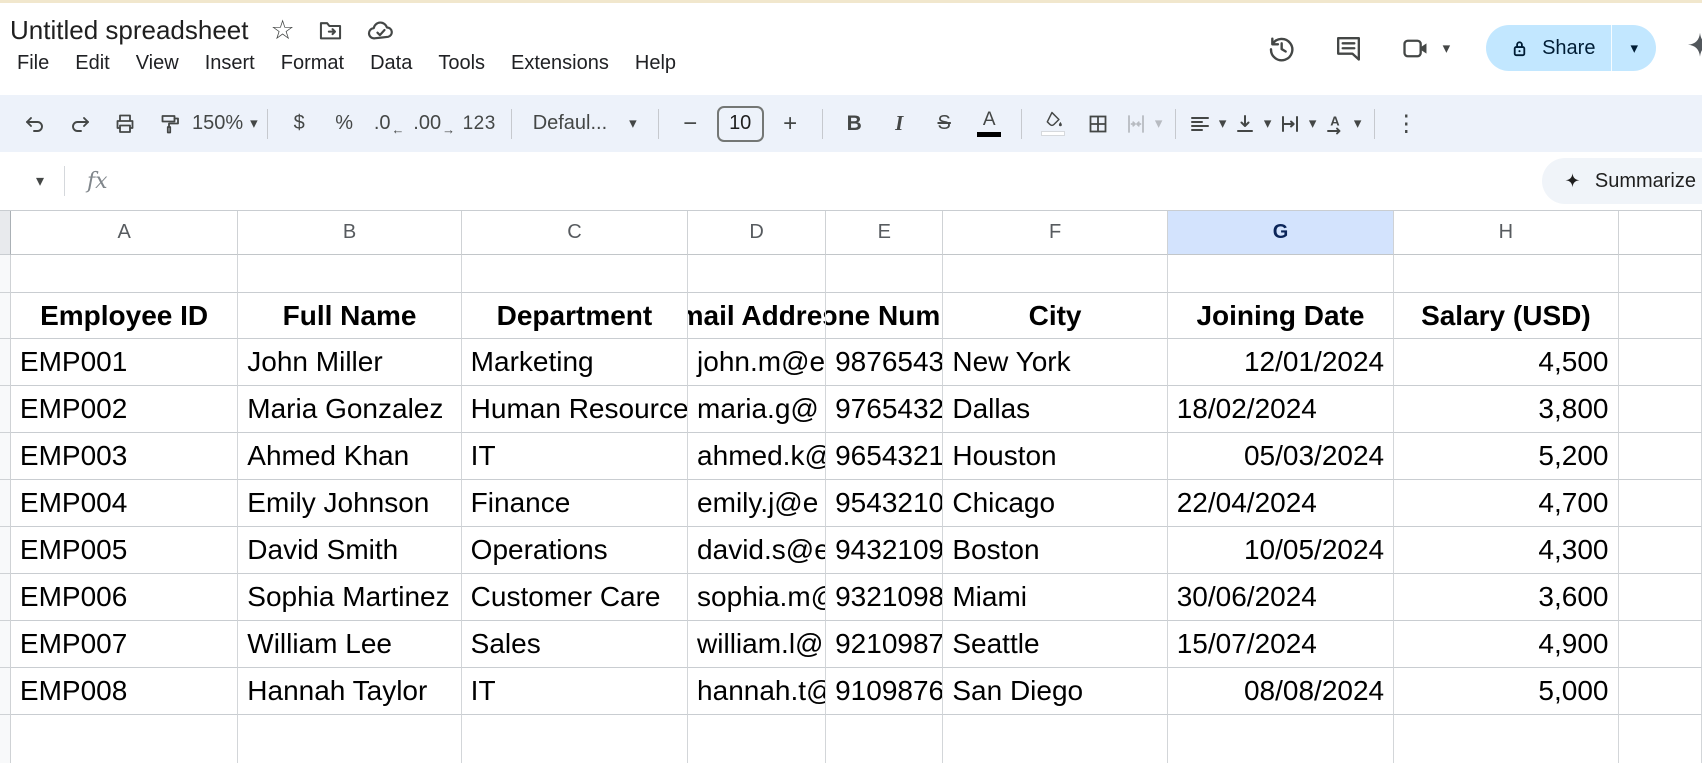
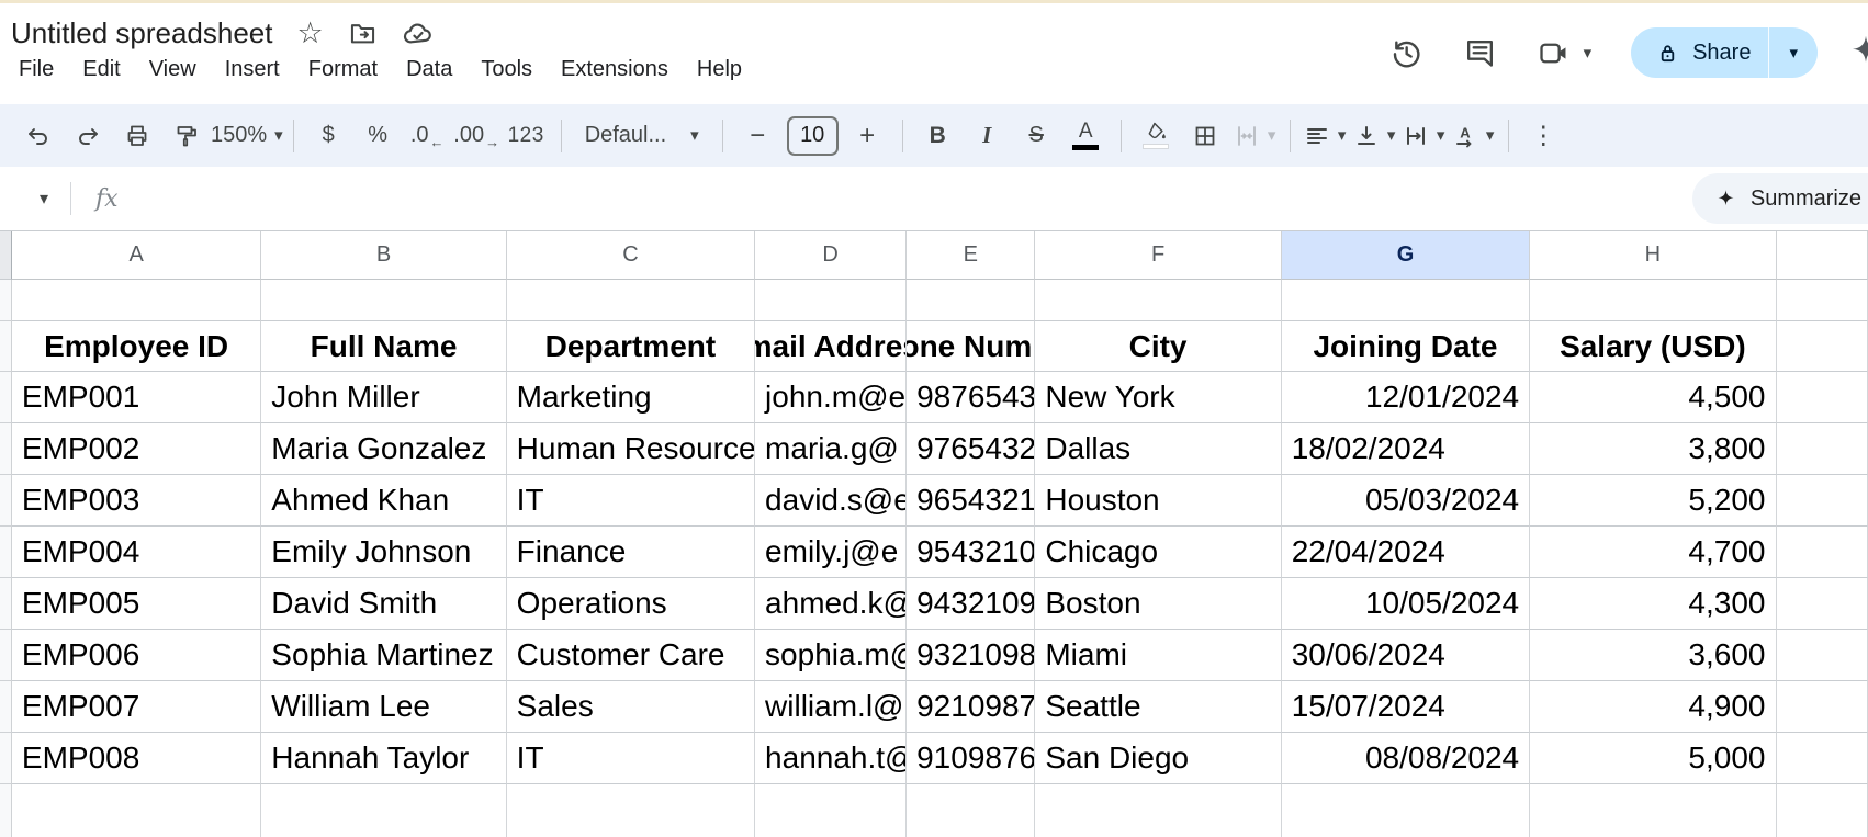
  Untitled spreadsheet
  ☆
  File
  Edit
  View
  Insert
  Format
  Data
  Tools
  Extensions
  Help
  ▾
  Share
  ▾
  150%
  ▾
  $
  %
  .0
  ←
  .00
  →
  123
  Defaul...
  ▾
  −
  10
  +
  B
  I
  S
  A
  ▾
  ▾
  ▾
  ▾
  A
  ▾
  ⋮
  ▾
  fx
  Summarize
  A
  B
  C
  D
  E
  F
  G
  H
  Employee ID
  Full Name
  Department
  mail Addre
  City
  Joining Date
  Salary (USD)
  EMP001
  John Miller
  Marketing
  john.m@e
  9876543
  New York
  12/01/2024
  4,500
  EMP002
  Maria Gonzalez
  Human Resource
  maria.g@
  9765432
  Dallas
  18/02/2024
  3,800
  EMP003
  Ahmed Khan
  IT
- ahmed.k@
+ david.s@e
  9654321
  Houston
  05/03/2024
  5,200
  EMP004
  Emily Johnson
  Finance
  emily.j@e
  9543210
  Chicago
  22/04/2024
  4,700
  EMP005
  David Smith
  Operations
- david.s@e
+ ahmed.k@
  9432109
  Boston
  10/05/2024
  4,300
  EMP006
  Sophia Martinez
  Customer Care
  sophia.m@
  9321098
  Miami
  30/06/2024
  3,600
  EMP007
  William Lee
  Sales
  william.l@
  9210987
  Seattle
  15/07/2024
  4,900
  EMP008
  Hannah Taylor
  IT
  hannah.t@
  9109876
  San Diego
  08/08/2024
  5,000
